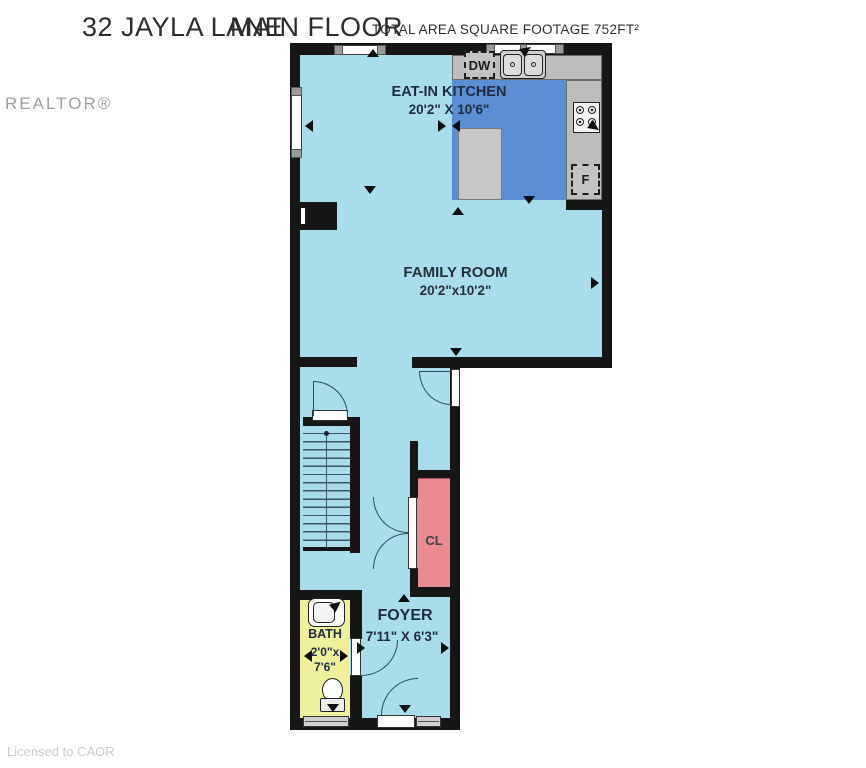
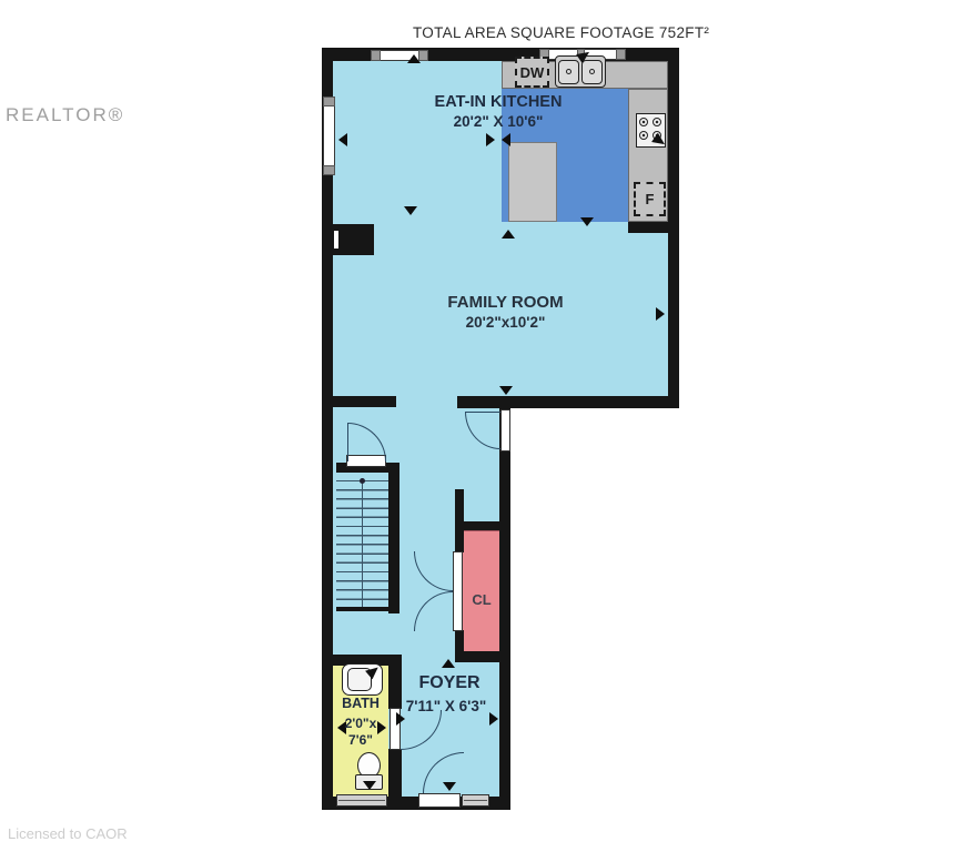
  REALTOR®
- 32 JAYLA LANE
- MAIN FLOOR
  TOTAL AREA SQUARE FOOTAGE 752FT²
  DW
  F
  EAT-IN KITCHEN
  20'2" X 10'6"
  FAMILY ROOM
  20'2"x10'2"
  CL
  FOYER
  7'11" X 6'3"
  BATH
  2'0"x
  7'6"
  Licensed to CAOR
